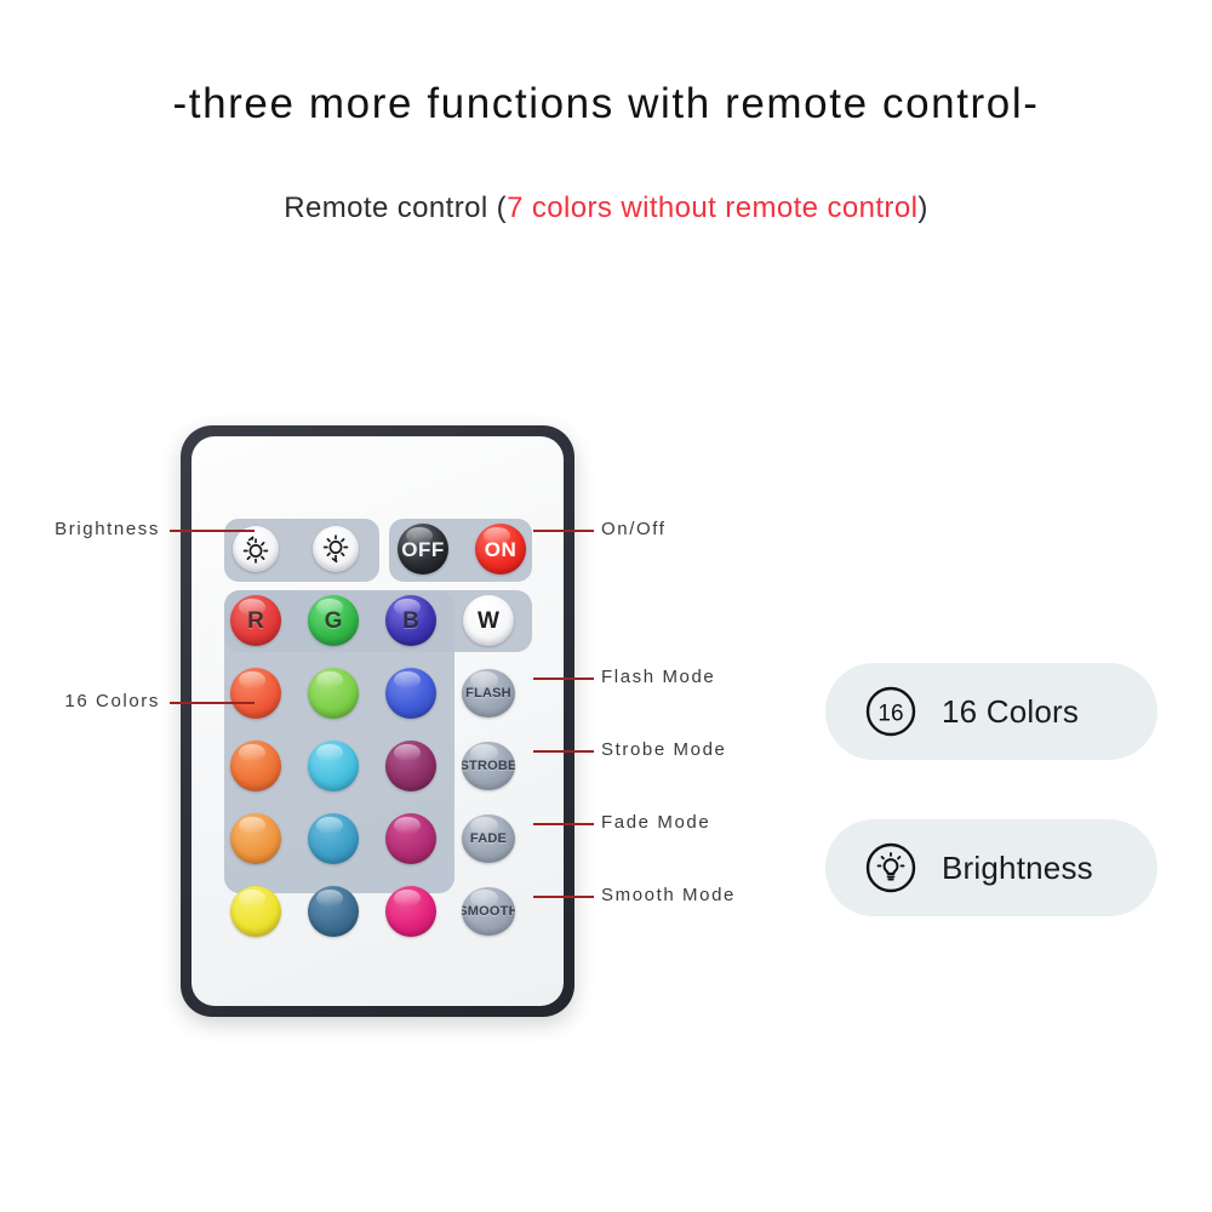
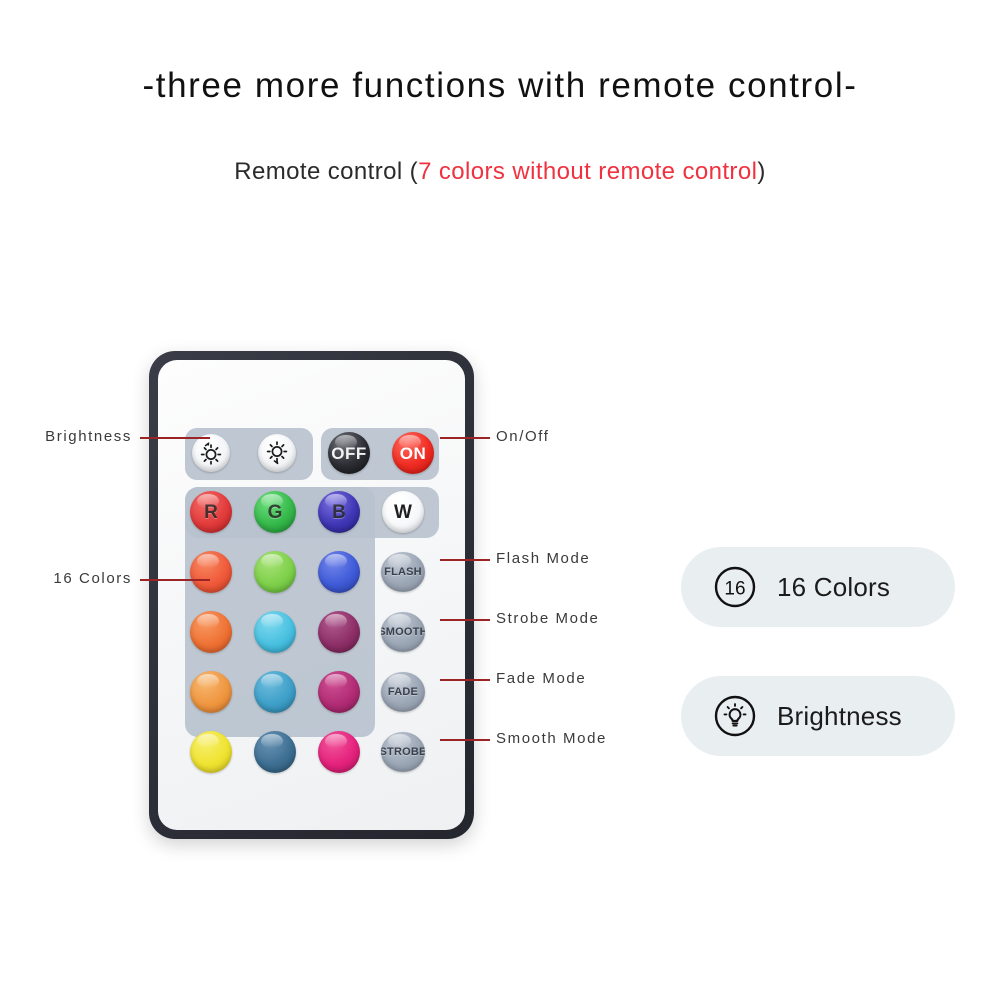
  -three more functions with remote control-
  Remote control (7 colors without remote control)
  OFF
  ON
  R
  G
  B
  W
  FLASH
- STROBE
+ SMOOTH
  FADE
- SMOOTH
+ STROBE
  Brightness
  16 Colors
  On/Off
  Flash Mode
  Strobe Mode
  Fade Mode
  Smooth Mode
  16
  16 Colors
  Brightness
